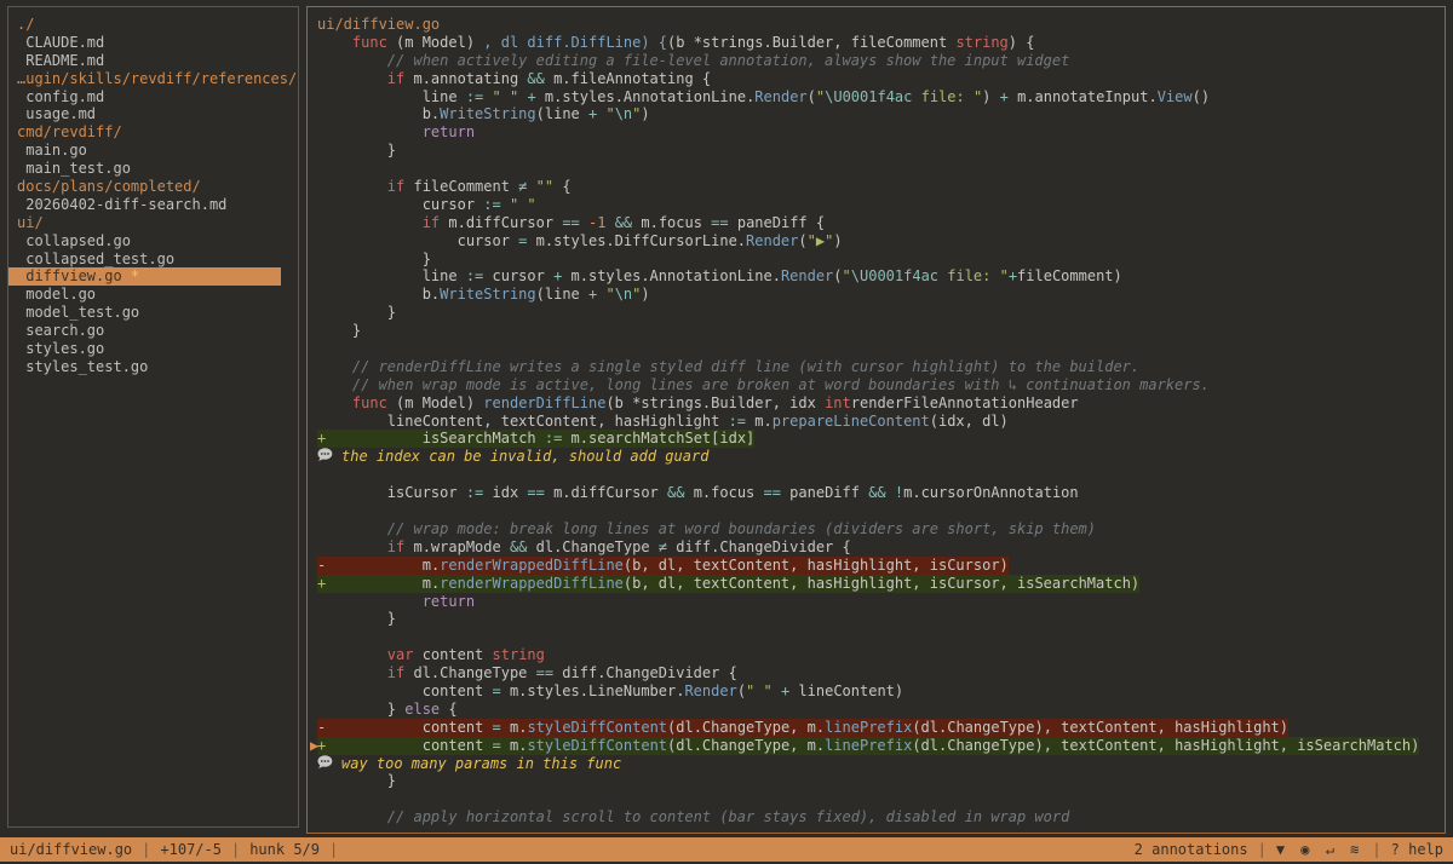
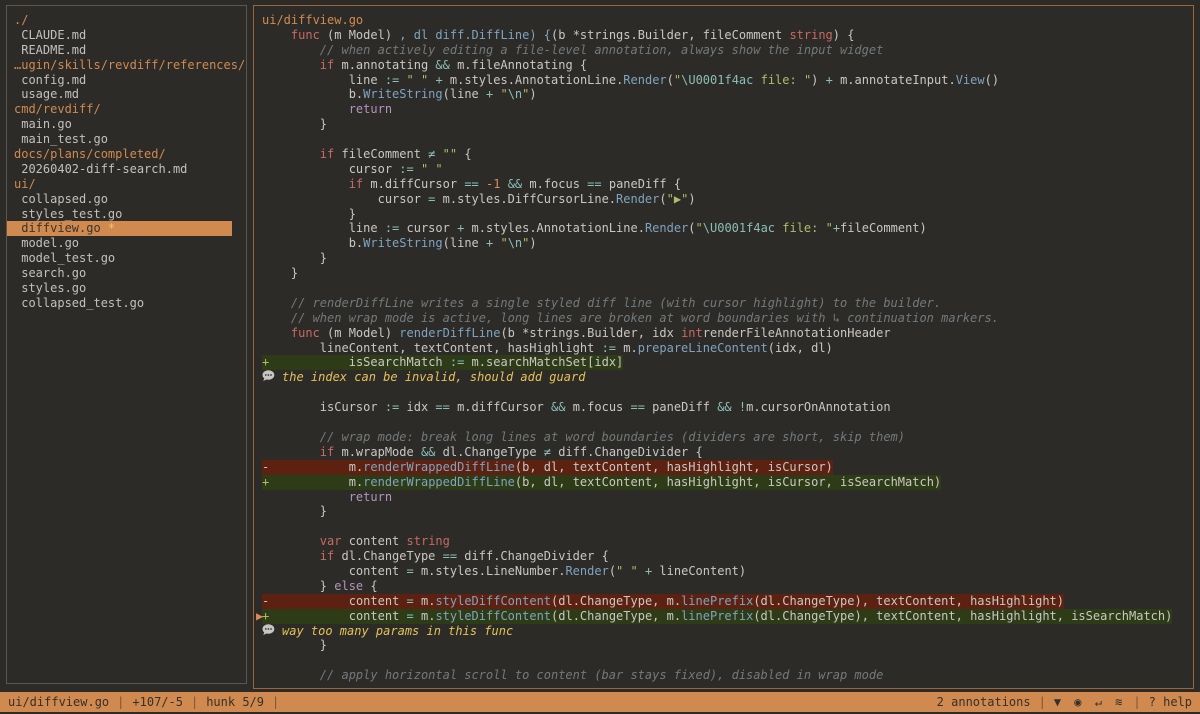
  ./
  CLAUDE.md
  README.md
  …ugin/skills/revdiff/references/
  config.md
  usage.md
  cmd/revdiff/
  main.go
  main_test.go
  docs/plans/completed/
  20260402-diff-search.md
  ui/
  collapsed.go
- collapsed_test.go
+ styles_test.go
  diffview.go *
  model.go
  model_test.go
  search.go
  styles.go
- styles_test.go
+ collapsed_test.go
  ui/diffview.go
  func (m Model) , dl diff.DiffLine) {(b *strings.Builder, fileComment string) {
  // when actively editing a file-level annotation, always show the input widget
  if m.annotating && m.fileAnnotating {
  line := " " + m.styles.AnnotationLine.Render("\U0001f4ac file: ") + m.annotateInput.View()
  b.WriteString(line + "\n")
  return
  }
  if fileComment ≠ "" {
  cursor := " "
  if m.diffCursor == -1 && m.focus == paneDiff {
  cursor = m.styles.DiffCursorLine.Render("▶")
  }
  line := cursor + m.styles.AnnotationLine.Render("\U0001f4ac file: "+fileComment)
  b.WriteString(line + "\n")
  }
  }
  // renderDiffLine writes a single styled diff line (with cursor highlight) to the builder.
  // when wrap mode is active, long lines are broken at word boundaries with ↳ continuation markers.
  func (m Model) renderDiffLine(b *strings.Builder, idx intrenderFileAnnotationHeader
  lineContent, textContent, hasHighlight := m.prepareLineContent(idx, dl)
  + isSearchMatch := m.searchMatchSet[idx]
  the index can be invalid, should add guard
  isCursor := idx == m.diffCursor && m.focus == paneDiff && !m.cursorOnAnnotation
  // wrap mode: break long lines at word boundaries (dividers are short, skip them)
  if m.wrapMode && dl.ChangeType ≠ diff.ChangeDivider {
  - m.renderWrappedDiffLine(b, dl, textContent, hasHighlight, isCursor)
  + m.renderWrappedDiffLine(b, dl, textContent, hasHighlight, isCursor, isSearchMatch)
  return
  }
  var content string
  if dl.ChangeType == diff.ChangeDivider {
  content = m.styles.LineNumber.Render(" " + lineContent)
  } else {
  - content = m.styleDiffContent(dl.ChangeType, m.linePrefix(dl.ChangeType), textContent, hasHighlight)
  ▶
  + content = m.styleDiffContent(dl.ChangeType, m.linePrefix(dl.ChangeType), textContent, hasHighlight, isSearchMatch)
  way too many params in this func
  }
- // apply horizontal scroll to content (bar stays fixed), disabled in wrap word
+ // apply horizontal scroll to content (bar stays fixed), disabled in wrap mode
  ui/diffview.go
  |
  +107/-5
  |
  hunk 5/9
  |
  2 annotations
  |
  ▼ ◉ ↵ ≋
  |
  ? help
